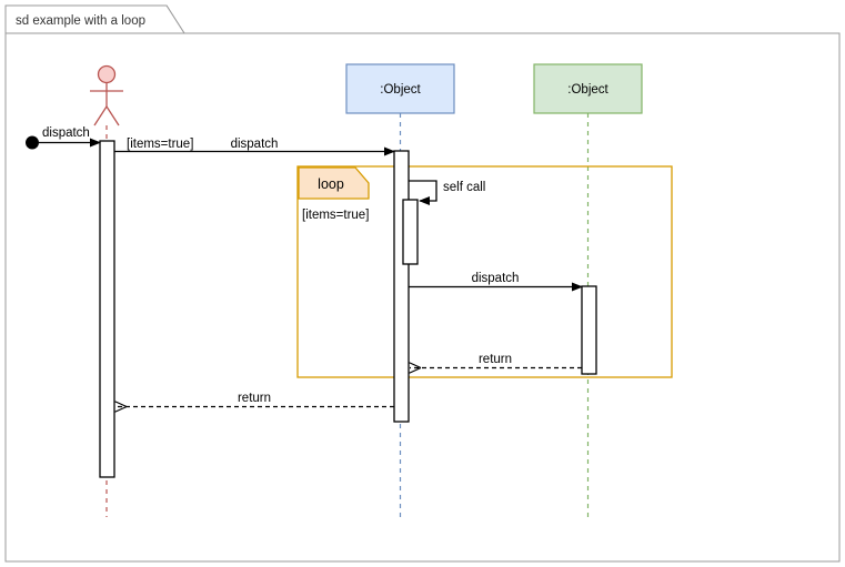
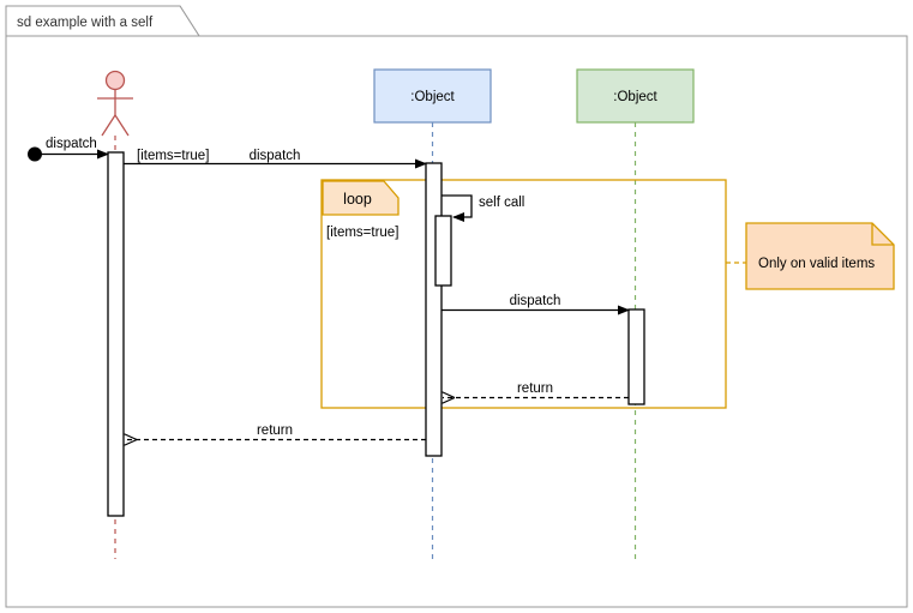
- sd example with a loop
+ sd example with a self
  :Object
  :Object
  loop
  [items=true]
  dispatch
  [items=true]
  dispatch
  self call
  dispatch
  return
  return
+ Only on valid items
